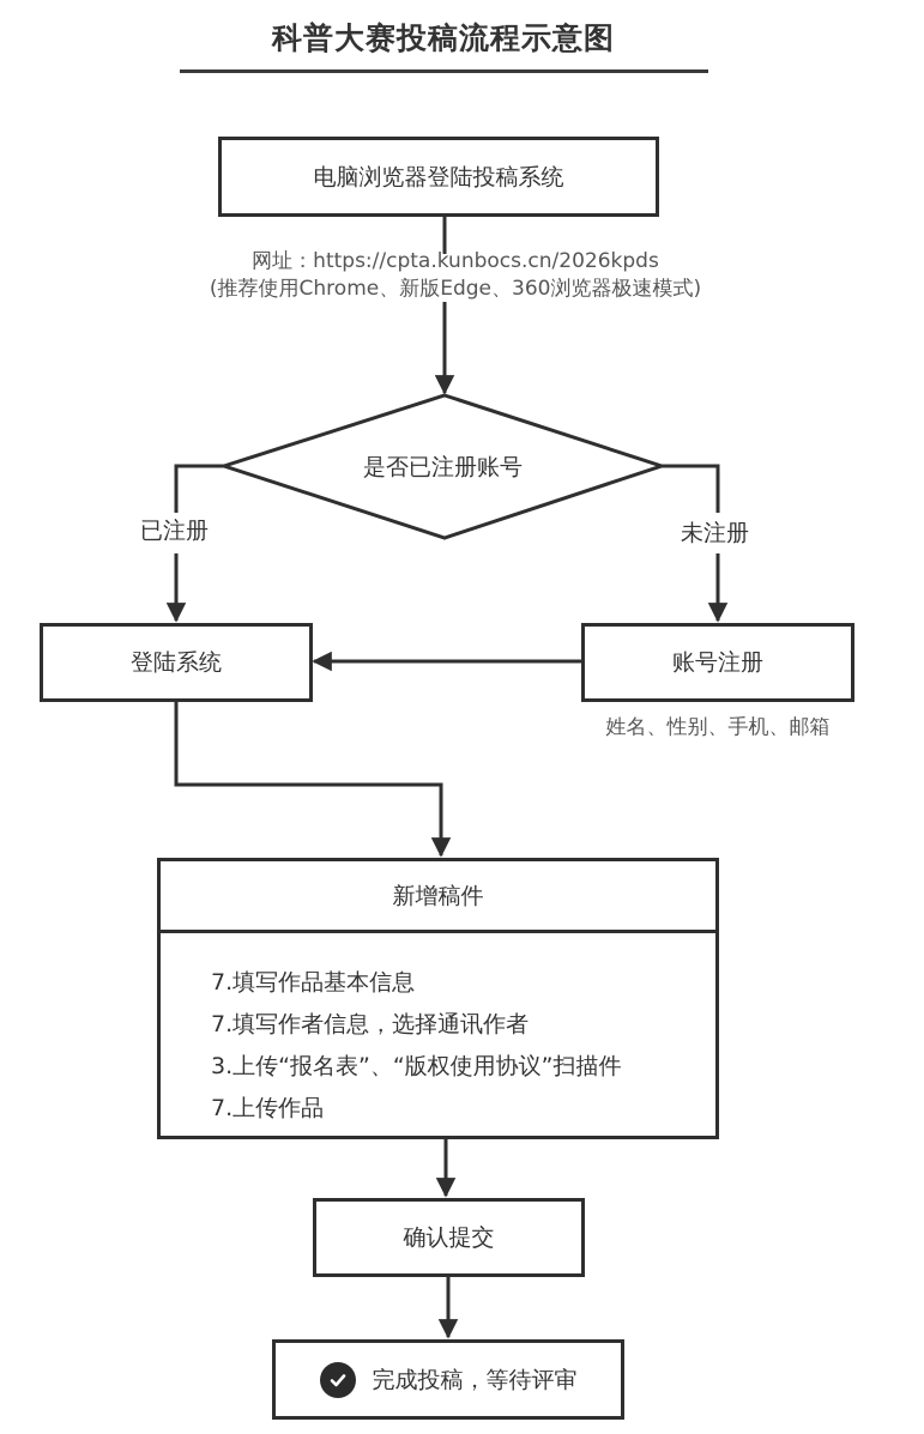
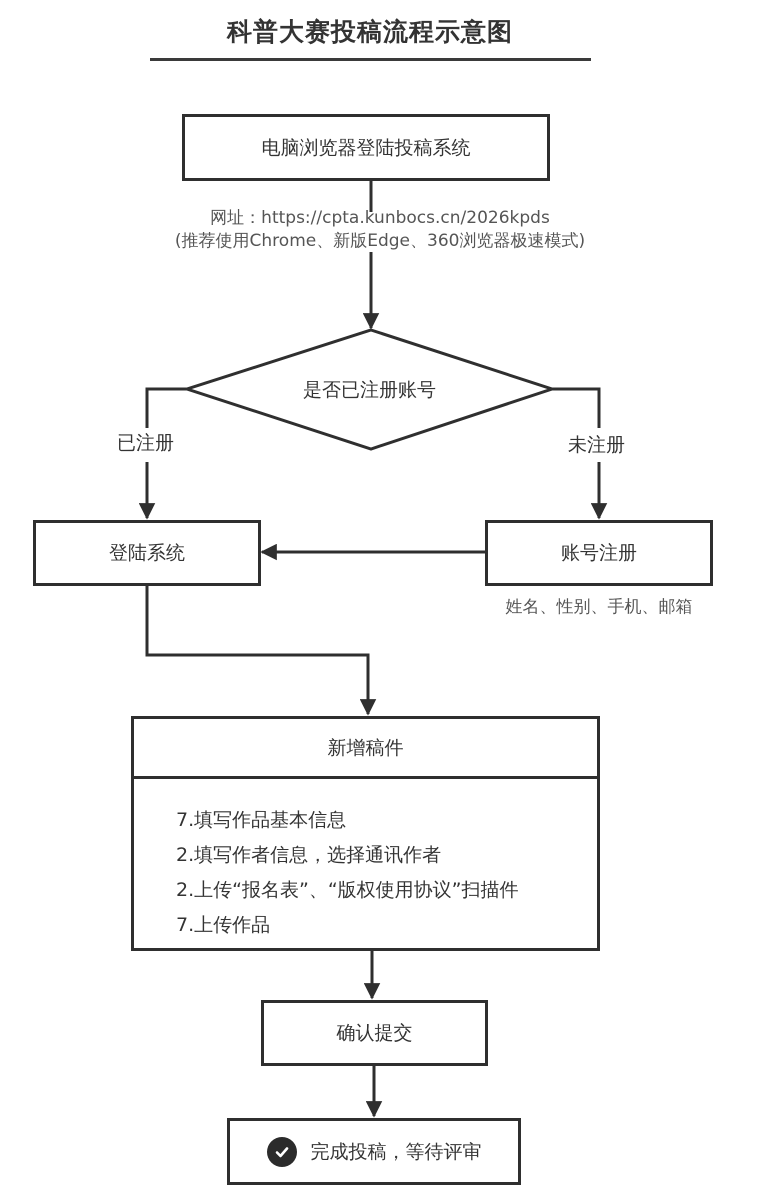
  科普大赛投稿流程示意图
  电脑浏览器登陆投稿系统
  网址：https://cpta.kunbocs.cn/2026kpds
  (推荐使用Chrome、新版Edge、360浏览器极速模式)
  是否已注册账号
  已注册
  未注册
  登陆系统
  账号注册
  姓名、性别、手机、邮箱
  新增稿件
  7.填写作品基本信息
- 7.填写作者信息，选择通讯作者
+ 2.填写作者信息，选择通讯作者
- 3.上传“报名表”、“版权使用协议”扫描件
+ 2.上传“报名表”、“版权使用协议”扫描件
  7.上传作品
  确认提交
  完成投稿，等待评审
